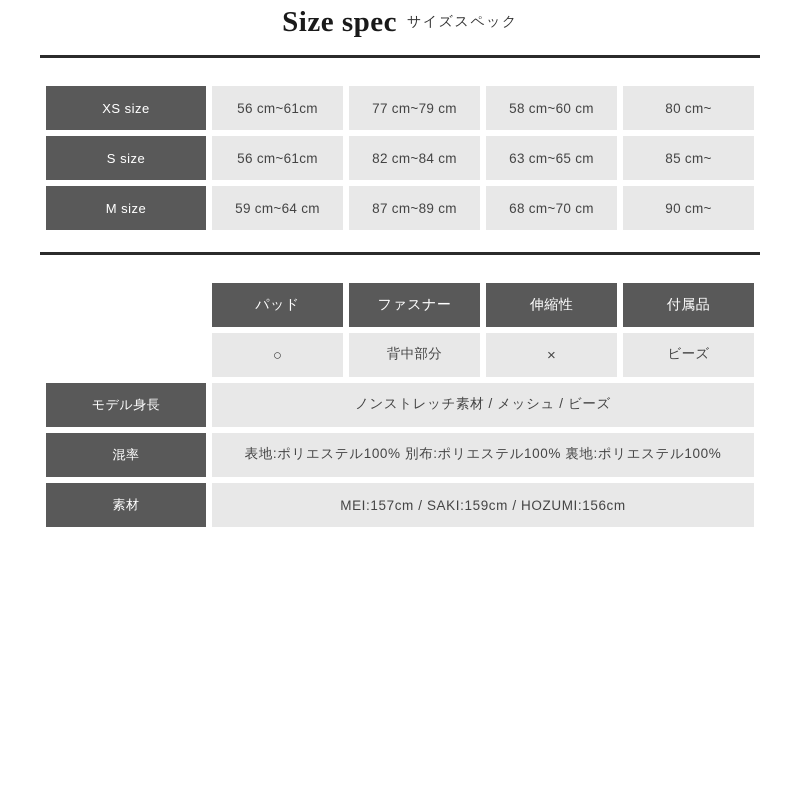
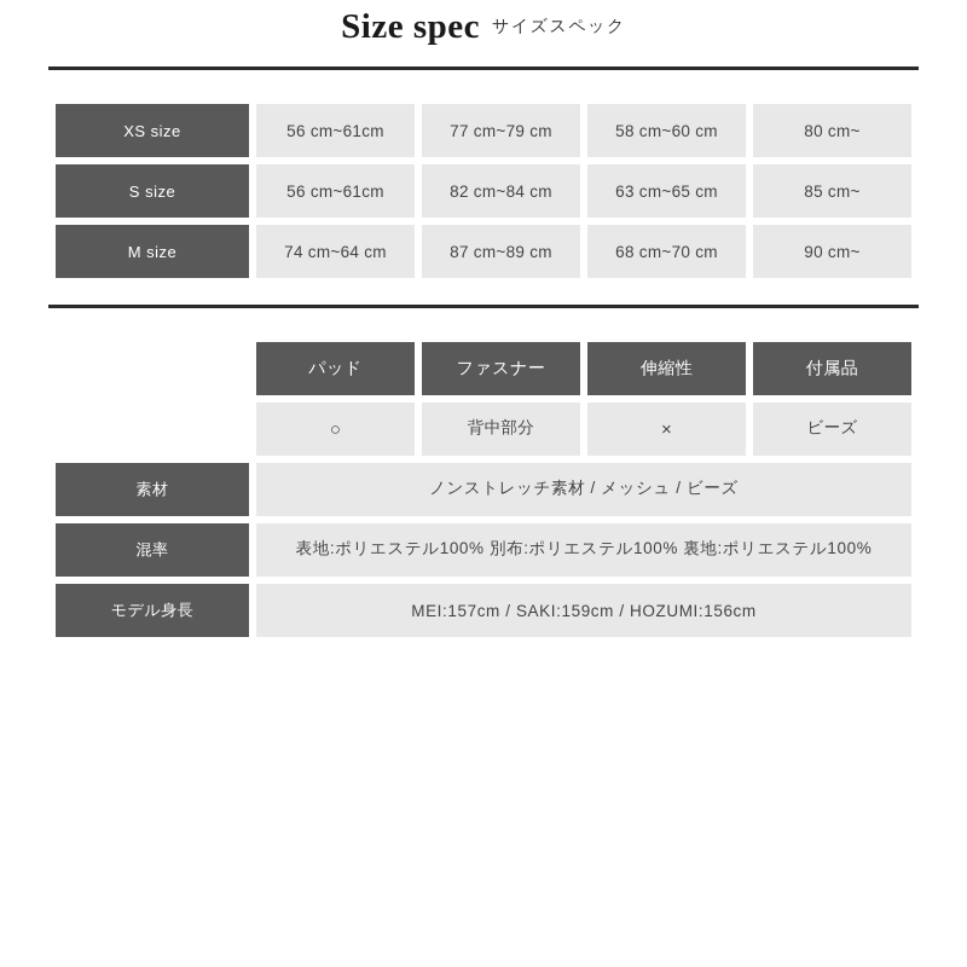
  Size spec サイズスペック
  XS size	56 cm~61cm	77 cm~79 cm	58 cm~60 cm	80 cm~
  S size	56 cm~61cm	82 cm~84 cm	63 cm~65 cm	85 cm~
- M size	59 cm~64 cm	87 cm~89 cm	68 cm~70 cm	90 cm~
+ M size	74 cm~64 cm	87 cm~89 cm	68 cm~70 cm	90 cm~
  	パッド	ファスナー	伸縮性	付属品
  	○	背中部分	×	ビーズ
- モデル身長	ノンストレッチ素材 / メッシュ / ビーズ
+ 素材	ノンストレッチ素材 / メッシュ / ビーズ
  混率	表地:ポリエステル100% 別布:ポリエステル100% 裏地:ポリエステル100%
- 素材	MEI:157cm / SAKI:159cm / HOZUMI:156cm
+ モデル身長	MEI:157cm / SAKI:159cm / HOZUMI:156cm
